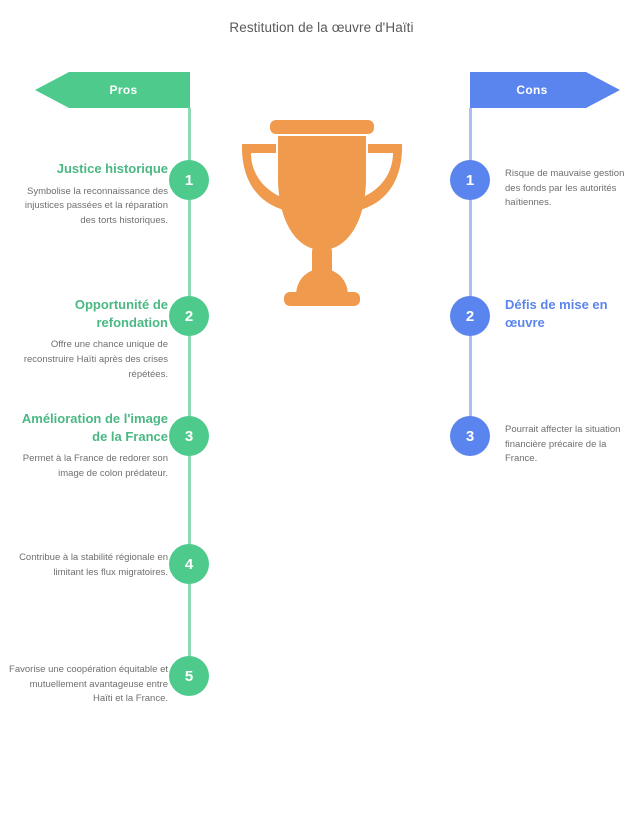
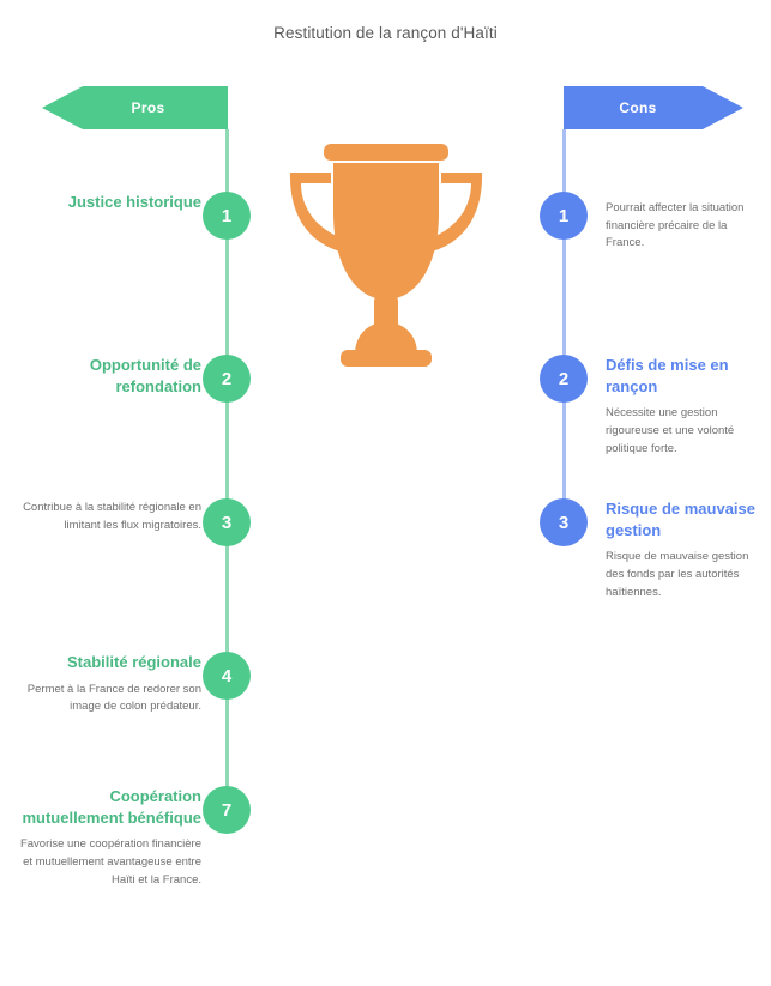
- Restitution de la œuvre d'Haïti
+ Restitution de la rançon d'Haïti
  Pros
  Cons
  1
  2
  3
  4
- 5
+ 7
  Justice historique
- Symbolise la reconnaissance des injustices passées et la réparation des torts historiques.
  Opportunité de refondation
- Offre une chance unique de reconstruire Haïti après des crises répétées.
- Amélioration de l'image de la France
- Permet à la France de redorer son image de colon prédateur.
+ Contribue à la stabilité régionale en limitant les flux migratoires.
+ Stabilité régionale
- Contribue à la stabilité régionale en limitant les flux migratoires.
+ Permet à la France de redorer son image de colon prédateur.
+ Coopération mutuellement bénéfique
- Favorise une coopération équitable et mutuellement avantageuse entre Haïti et la France.
+ Favorise une coopération financière et mutuellement avantageuse entre Haïti et la France.
  1
  2
  3
- Risque de mauvaise gestion des fonds par les autorités haïtiennes.
+ Pourrait affecter la situation financière précaire de la France.
- Défis de mise en œuvre
+ Défis de mise en rançon
+ Nécessite une gestion rigoureuse et une volonté politique forte.
+ Risque de mauvaise gestion
- Pourrait affecter la situation financière précaire de la France.
+ Risque de mauvaise gestion des fonds par les autorités haïtiennes.
